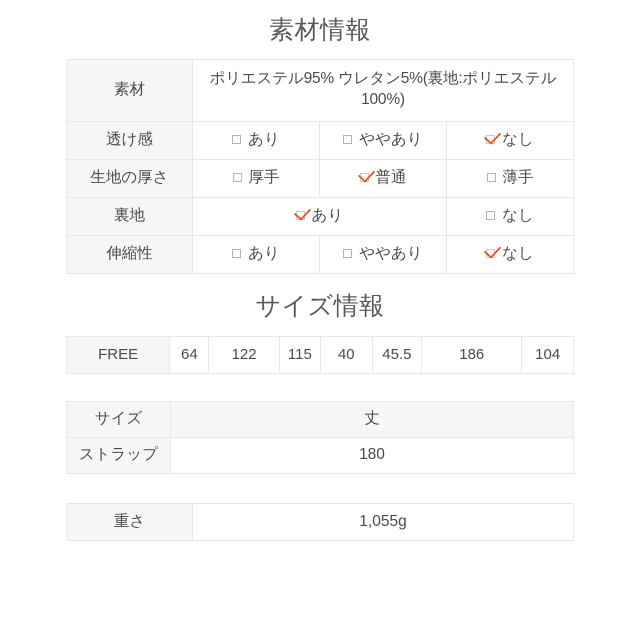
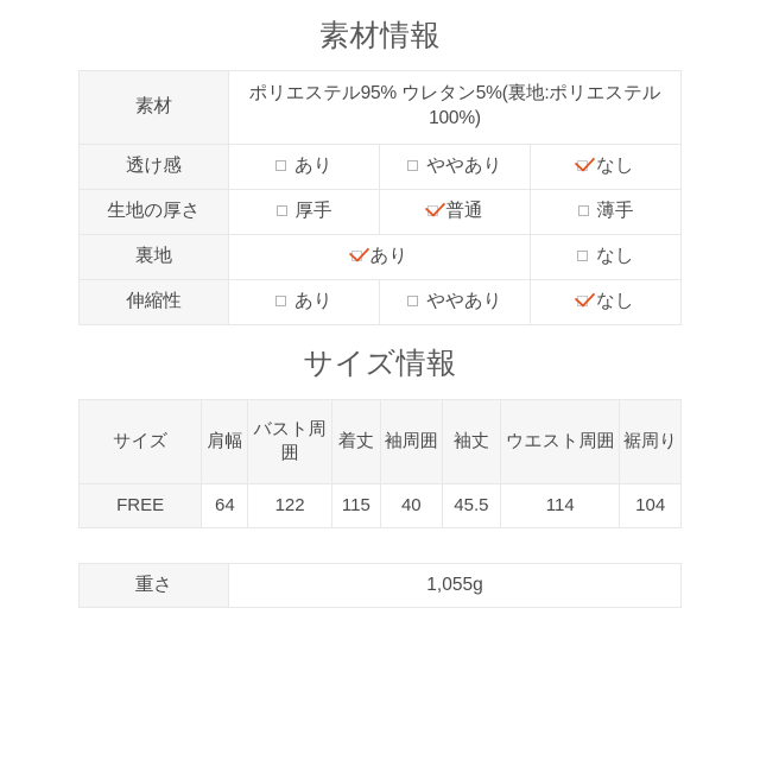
  素材情報
  素材	ポリエステル95% ウレタン5%(裏地:ポリエステル100%)
  透け感	あり	ややあり	なし
  生地の厚さ	厚手	普通	薄手
  裏地	あり	なし
  伸縮性	あり	ややあり	なし
  サイズ情報
+ サイズ	肩幅	バスト周囲	着丈	袖周囲	袖丈	ウエスト周囲	裾周り
- FREE	64	122	115	40	45.5	186	104
+ FREE	64	122	115	40	45.5	114	104
- サイズ	丈
- ストラップ	180
  重さ	1,055g
